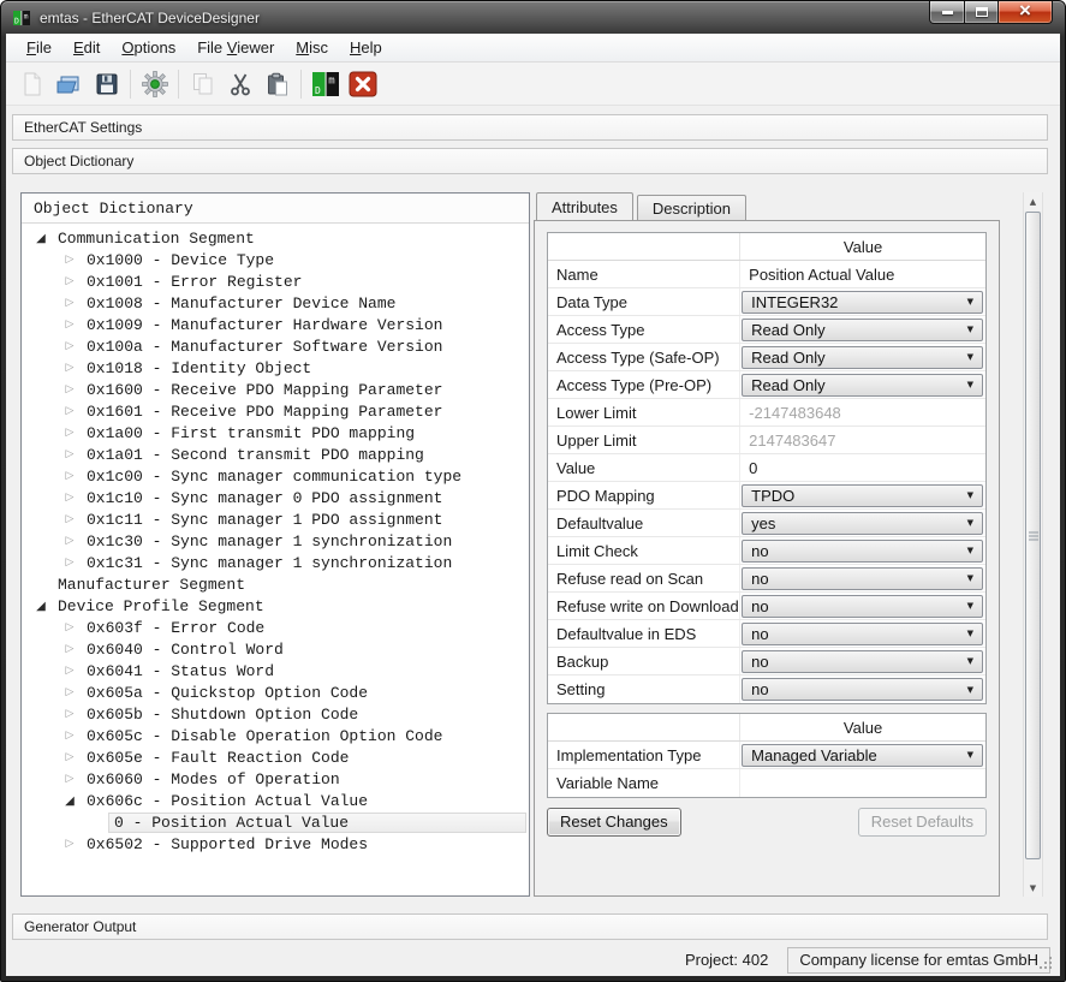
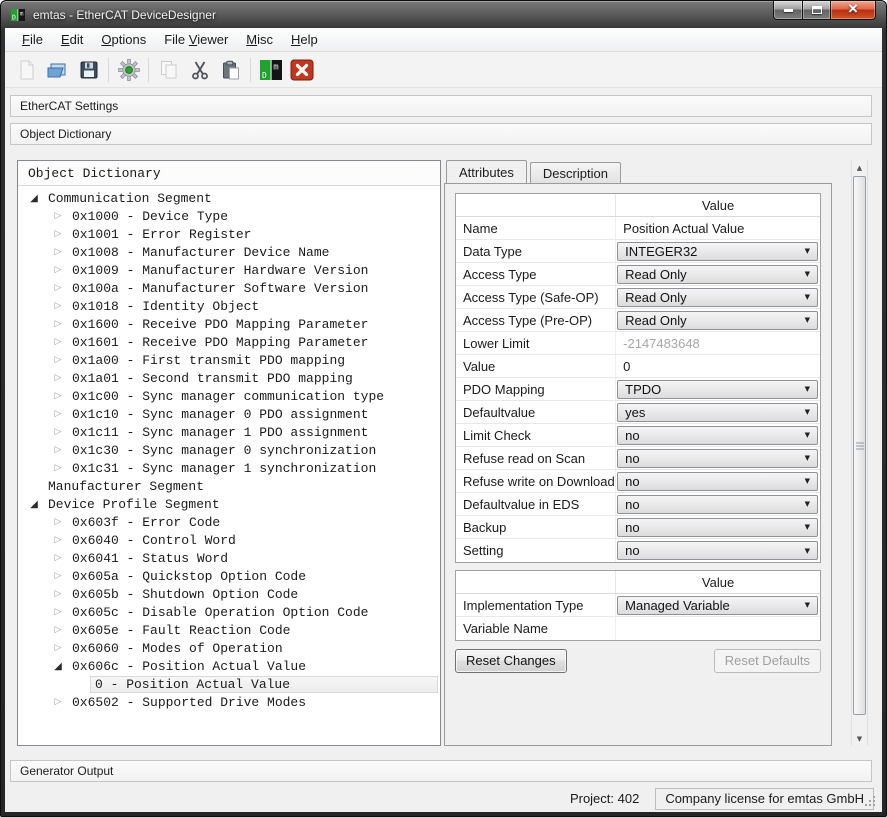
  D
  emtas - EtherCAT DeviceDesigner
  File
  Edit
  Options
  File Viewer
  Misc
  Help
  D
  m
  EtherCAT Settings
  Object Dictionary
  Object Dictionary
  ◢
  Communication Segment
  ▷
  0x1000 - Device Type
  ▷
  0x1001 - Error Register
  ▷
  0x1008 - Manufacturer Device Name
  ▷
  0x1009 - Manufacturer Hardware Version
  ▷
  0x100a - Manufacturer Software Version
  ▷
  0x1018 - Identity Object
  ▷
  0x1600 - Receive PDO Mapping Parameter
  ▷
  0x1601 - Receive PDO Mapping Parameter
  ▷
  0x1a00 - First transmit PDO mapping
  ▷
  0x1a01 - Second transmit PDO mapping
  ▷
  0x1c00 - Sync manager communication type
  ▷
  0x1c10 - Sync manager 0 PDO assignment
  ▷
  0x1c11 - Sync manager 1 PDO assignment
  ▷
- 0x1c30 - Sync manager 1 synchronization
+ 0x1c30 - Sync manager 0 synchronization
  ▷
  0x1c31 - Sync manager 1 synchronization
  Manufacturer Segment
  ◢
  Device Profile Segment
  ▷
  0x603f - Error Code
  ▷
  0x6040 - Control Word
  ▷
  0x6041 - Status Word
  ▷
  0x605a - Quickstop Option Code
  ▷
  0x605b - Shutdown Option Code
  ▷
  0x605c - Disable Operation Option Code
  ▷
  0x605e - Fault Reaction Code
  ▷
  0x6060 - Modes of Operation
  ◢
  0x606c - Position Actual Value
  0 - Position Actual Value
  ▷
  0x6502 - Supported Drive Modes
  Attributes
  Description
  Value
  Name
  Position Actual Value
  Data Type
  INTEGER32
  ▼
  Access Type
  Read Only
  ▼
  Access Type (Safe-OP)
  Read Only
  ▼
  Access Type (Pre-OP)
  Read Only
  ▼
  Lower Limit
  -2147483648
- Upper Limit
- 2147483647
  Value
  0
  PDO Mapping
  TPDO
  ▼
  Defaultvalue
  yes
  ▼
  Limit Check
  no
  ▼
  Refuse read on Scan
  no
  ▼
  Refuse write on Download
  no
  ▼
  Defaultvalue in EDS
  no
  ▼
  Backup
  no
  ▼
  Setting
  no
  ▼
  Value
  Implementation Type
  Managed Variable
  ▼
  Variable Name
  Reset Changes
  Reset Defaults
  Generator Output
  Project: 402
  Company license for emtas GmbH
